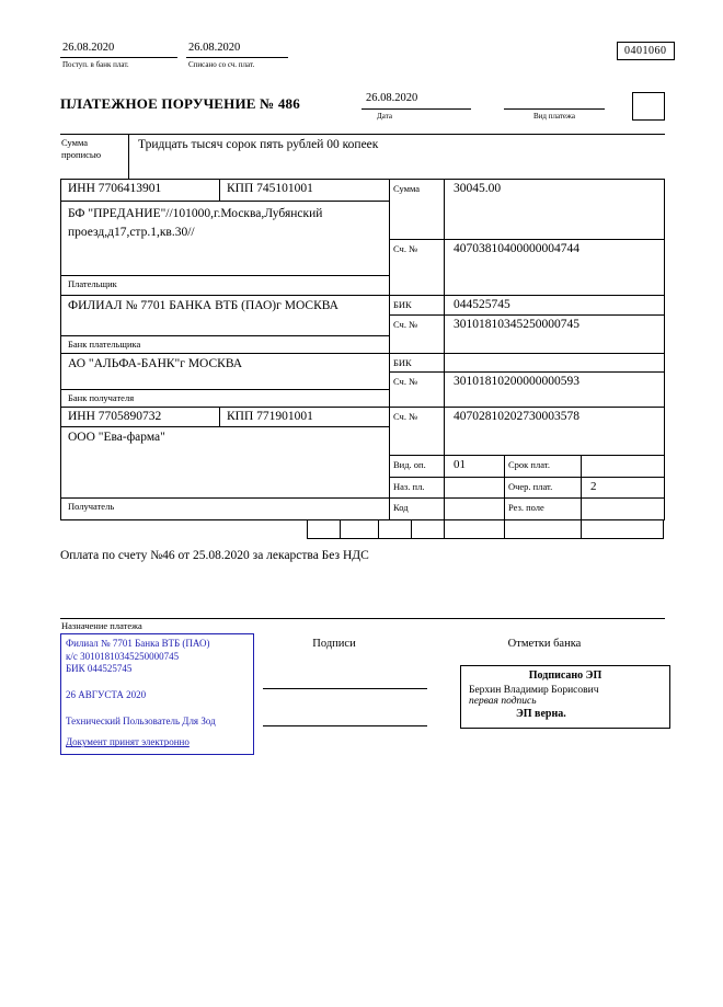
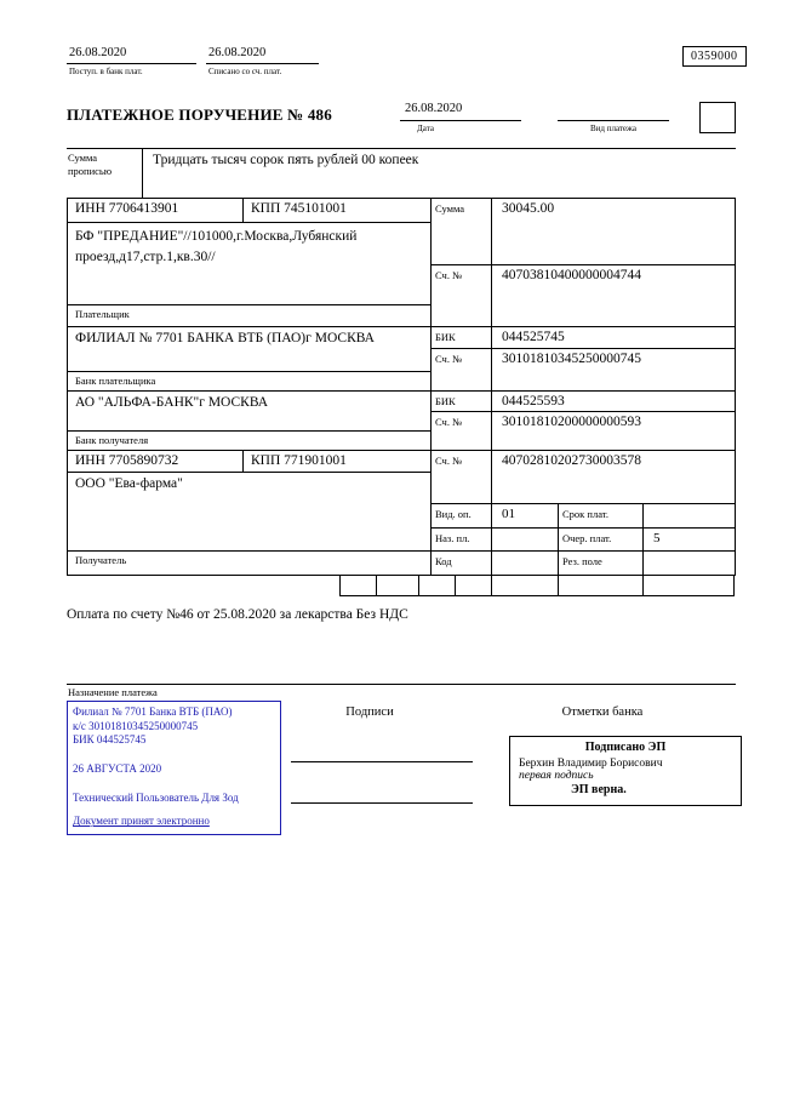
  26.08.2020
  Поступ. в банк плат.
  26.08.2020
  Списано со сч. плат.
- 0401060
+ 0359000
  ПЛАТЕЖНОЕ ПОРУЧЕНИЕ № 486
  26.08.2020
  Дата
  Вид платежа
  Сумма прописью
  Тридцать тысяч сорок пять рублей 00 копеек
  ИНН 7706413901
  КПП 745101001
  БФ "ПРЕДАНИЕ"//101000,г.Москва,Лубянский проезд,д17,стр.1,кв.30//
  Плательщик
  Сумма
  30045.00
  Сч. №
  40703810400000004744
  ФИЛИАЛ № 7701 БАНКА ВТБ (ПАО)г МОСКВА
  Банк плательщика
  БИК
  044525745
  Сч. №
  30101810345250000745
  АО "АЛЬФА-БАНК"г МОСКВА
  Банк получателя
  БИК
+ 044525593
  Сч. №
  30101810200000000593
  ИНН 7705890732
  КПП 771901001
  ООО "Ева-фарма"
  Получатель
  Сч. №
  40702810202730003578
  Вид. оп.
  01
  Срок плат.
  Наз. пл.
  Очер. плат.
- 2
+ 5
  Код
  Рез. поле
  Оплата по счету №46 от 25.08.2020 за лекарства Без НДС
  Назначение платежа
  Филиал № 7701 Банка ВТБ (ПАО)
  к/с 30101810345250000745
  БИК 044525745
  26 АВГУСТА 2020
  Технический Пользователь Для Зод
  Документ принят электронно
  Подписи
  Отметки банка
  Подписано ЭП
  Берхин Владимир Борисович
  первая подпись
  ЭП верна.
